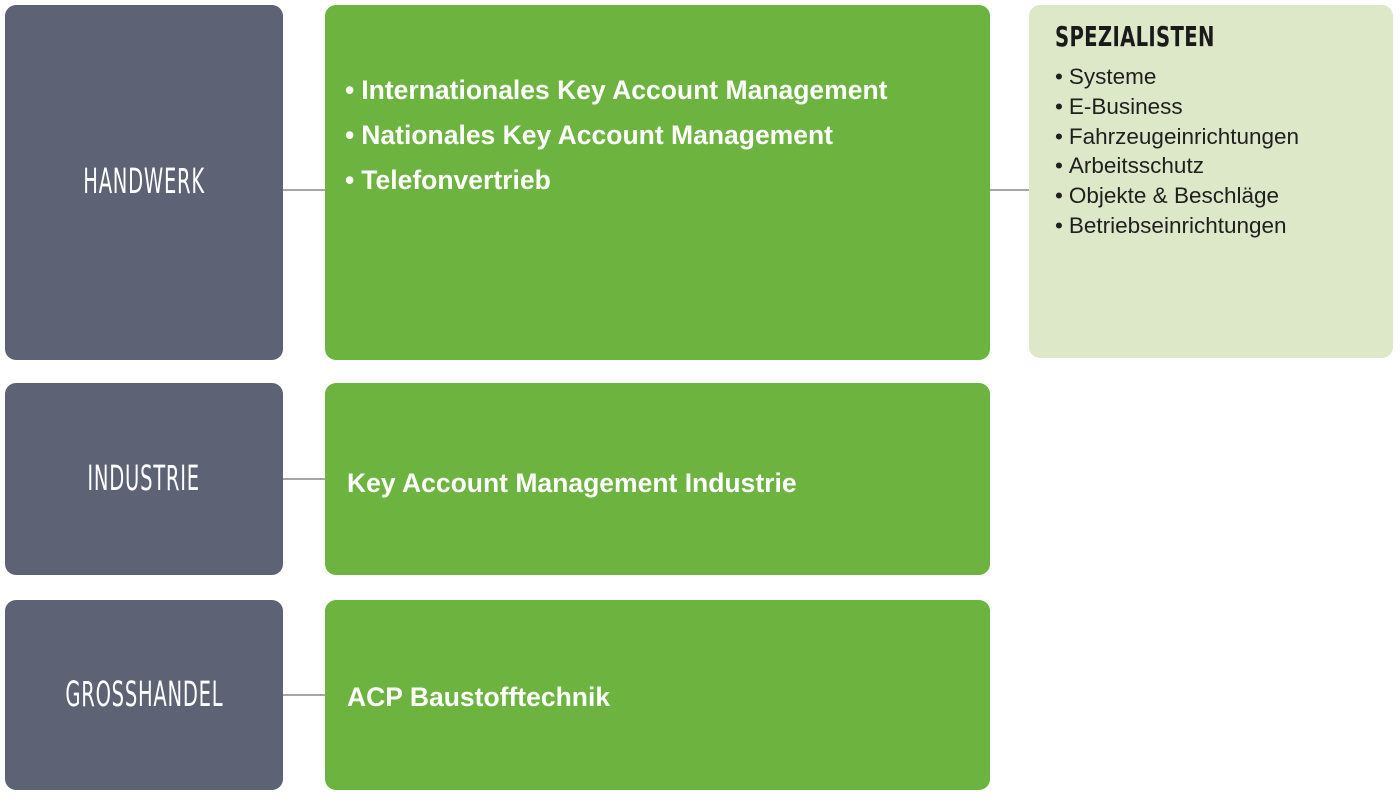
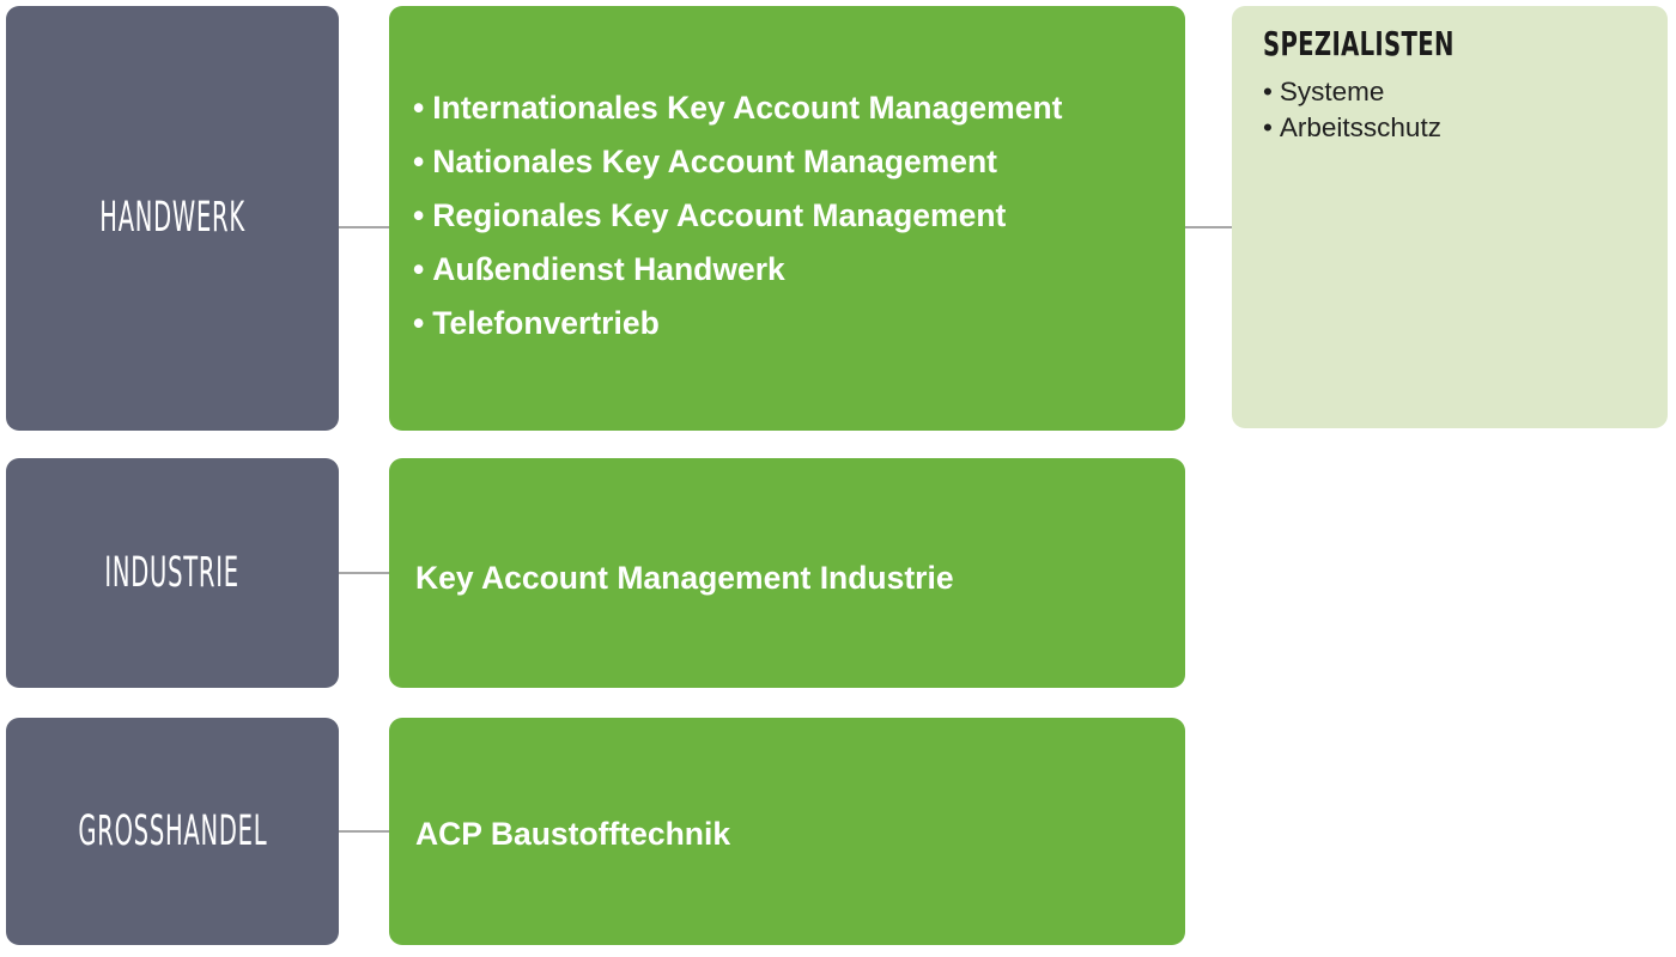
  HANDWERK
  • Internationales Key Account Management
  • Nationales Key Account Management
+ • Regionales Key Account Management
+ • Außendienst Handwerk
  • Telefonvertrieb
  SPEZIALISTEN
  • Systeme
- • E-Business
- • Fahrzeugeinrichtungen
  • Arbeitsschutz
- • Objekte & Beschläge
- • Betriebseinrichtungen
  INDUSTRIE
  Key Account Management Industrie
  GROSSHANDEL
  ACP Baustofftechnik
